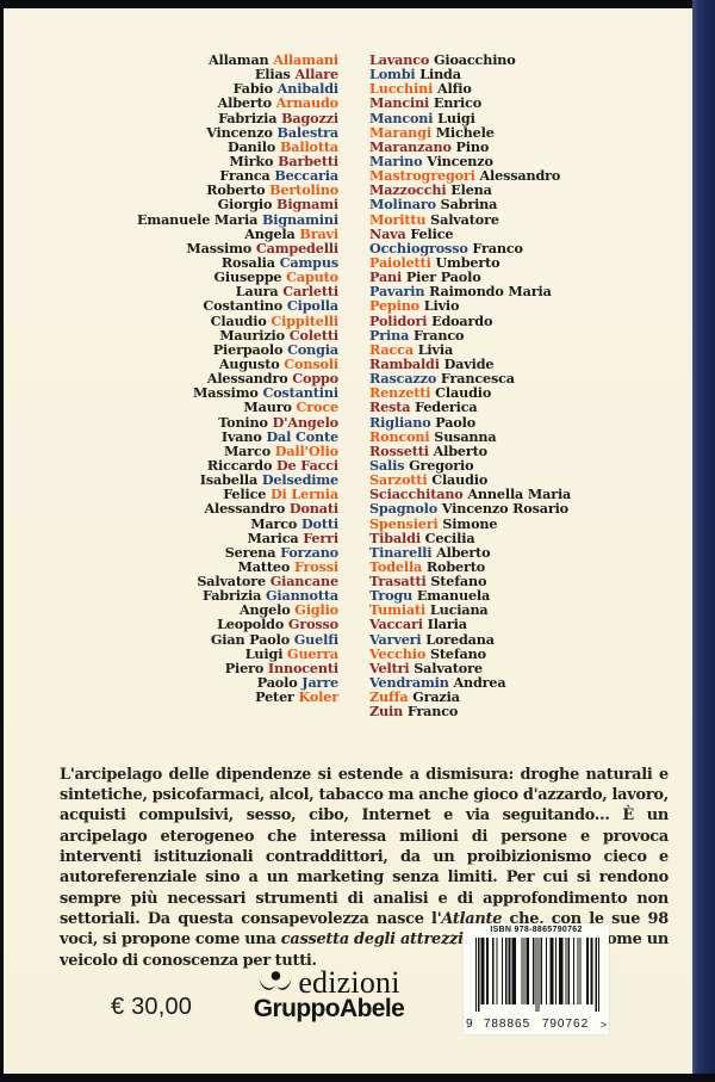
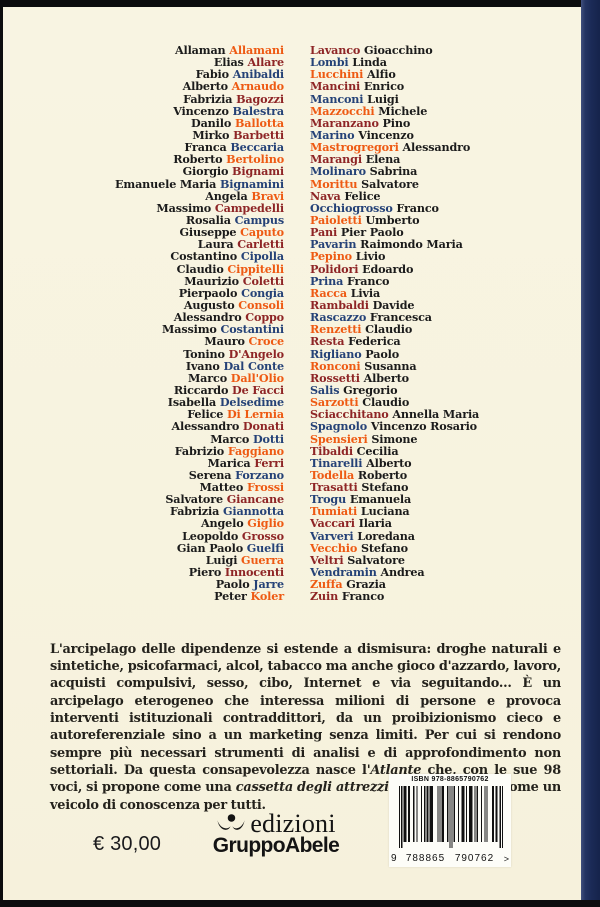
  Allaman Allamani
  Elias Allare
  Fabio Anibaldi
  Alberto Arnaudo
  Fabrizia Bagozzi
  Vincenzo Balestra
  Danilo Ballotta
  Mirko Barbetti
  Franca Beccaria
  Roberto Bertolino
  Giorgio Bignami
  Emanuele Maria Bignamini
  Angela Bravi
  Massimo Campedelli
  Rosalia Campus
  Giuseppe Caputo
  Laura Carletti
  Costantino Cipolla
  Claudio Cippitelli
  Maurizio Coletti
  Pierpaolo Congia
  Augusto Consoli
  Alessandro Coppo
  Massimo Costantini
  Mauro Croce
  Tonino D'Angelo
  Ivano Dal Conte
  Marco Dall'Olio
  Riccardo De Facci
  Isabella Delsedime
  Felice Di Lernia
  Alessandro Donati
  Marco Dotti
+ Fabrizio Faggiano
  Marica Ferri
  Serena Forzano
  Matteo Frossi
  Salvatore Giancane
  Fabrizia Giannotta
  Angelo Giglio
  Leopoldo Grosso
  Gian Paolo Guelfi
  Luigi Guerra
  Piero Innocenti
  Paolo Jarre
  Peter Koler
  Lavanco Gioacchino
  Lombi Linda
  Lucchini Alfio
  Mancini Enrico
  Manconi Luigi
- Marangi Michele
+ Mazzocchi Michele
  Maranzano Pino
  Marino Vincenzo
  Mastrogregori Alessandro
- Mazzocchi Elena
+ Marangi Elena
  Molinaro Sabrina
  Morittu Salvatore
  Nava Felice
  Occhiogrosso Franco
  Paioletti Umberto
  Pani Pier Paolo
  Pavarin Raimondo Maria
  Pepino Livio
  Polidori Edoardo
  Prina Franco
  Racca Livia
  Rambaldi Davide
  Rascazzo Francesca
  Renzetti Claudio
  Resta Federica
  Rigliano Paolo
  Ronconi Susanna
  Rossetti Alberto
  Salis Gregorio
  Sarzotti Claudio
  Sciacchitano Annella Maria
  Spagnolo Vincenzo Rosario
  Spensieri Simone
  Tibaldi Cecilia
  Tinarelli Alberto
  Todella Roberto
  Trasatti Stefano
  Trogu Emanuela
  Tumiati Luciana
  Vaccari Ilaria
  Varveri Loredana
  Vecchio Stefano
  Veltri Salvatore
  Vendramin Andrea
  Zuffa Grazia
  Zuin Franco
  L'arcipelago delle dipendenze si estende a dismisura: droghe naturali e sintetiche, psicofarmaci, alcol, tabacco ma anche gioco d'azzardo, lavoro, acquisti compulsivi, sesso, cibo, Internet e via seguitando... È un arcipelago eterogeneo che interessa milioni di persone e provoca interventi istituzionali contraddittori, da un proibizionismo cieco e autoreferenziale sino a un marketing senza limiti. Per cui si rendono sempre più necessari strumenti di analisi e di approfondimento non settoriali. Da questa consapevolezza nasce l'Atlante che, con le sue 98 voci, si propone come una cassetta degli attrezzi ome un veicolo di conoscenza per tutti.
  € 30,00
  edizioni
  GruppoAbele
  9
  788865
  790762
  >
